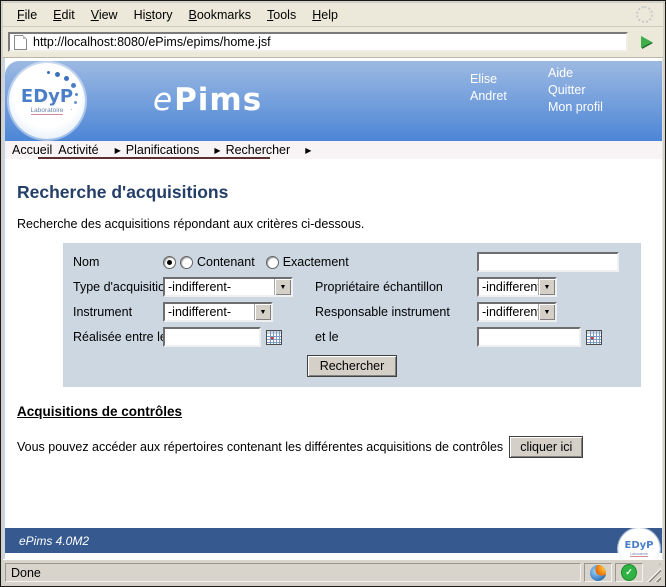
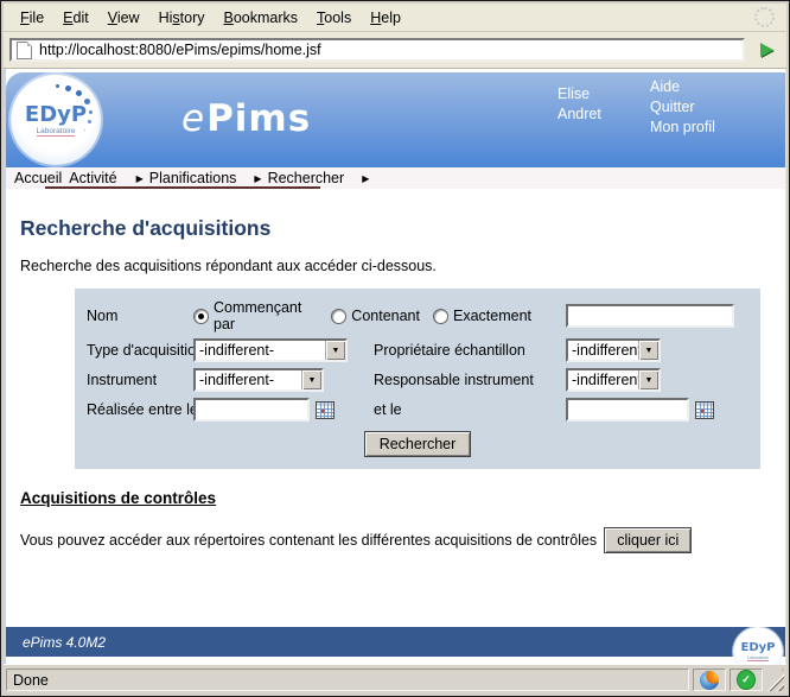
  File
  Edit
  View
  History
  Bookmarks
  Tools
  Help
  http://localhost:8080/ePims/epims/home.jsf
  EDyP
  ePims
  Elise
  Andret
  Aide
  Quitter
  Mon profil
  Accueil
  Activité
  ▶
  Planifications
  ▶
  Rechercher
  ▶
  Recherche d'acquisitions
- Recherche des acquisitions répondant aux critères ci-dessous.
+ Recherche des acquisitions répondant aux accéder ci-dessous.
  Nom
+ Commençant par
  Contenant
  Exactement
  Type d'acquisitio
  -indifferent-
  Propriétaire échantillon
  -indifferen
  Instrument
  -indifferent-
  Responsable instrument
  -indifferen
  Réalisée entre l
  et le
  Rechercher
  Acquisitions de contrôles
  Vous pouvez accéder aux répertoires contenant les différentes acquisitions de contrôles
  cliquer ici
  ePims 4.0M2
  EDyP
  Done
  ✓
